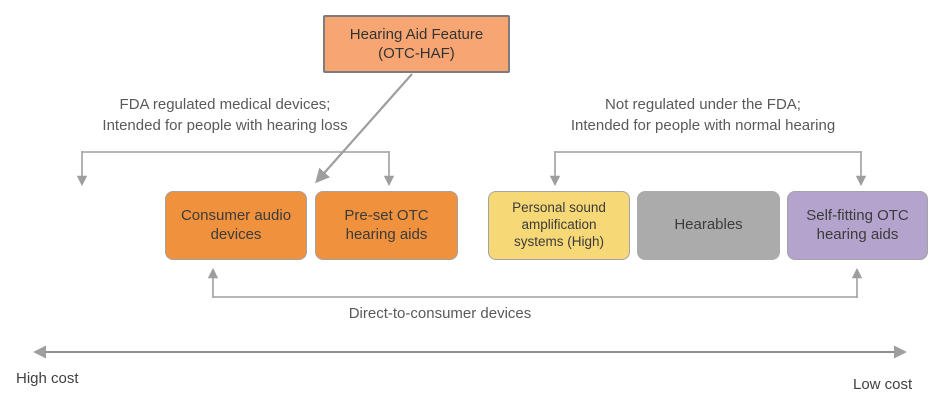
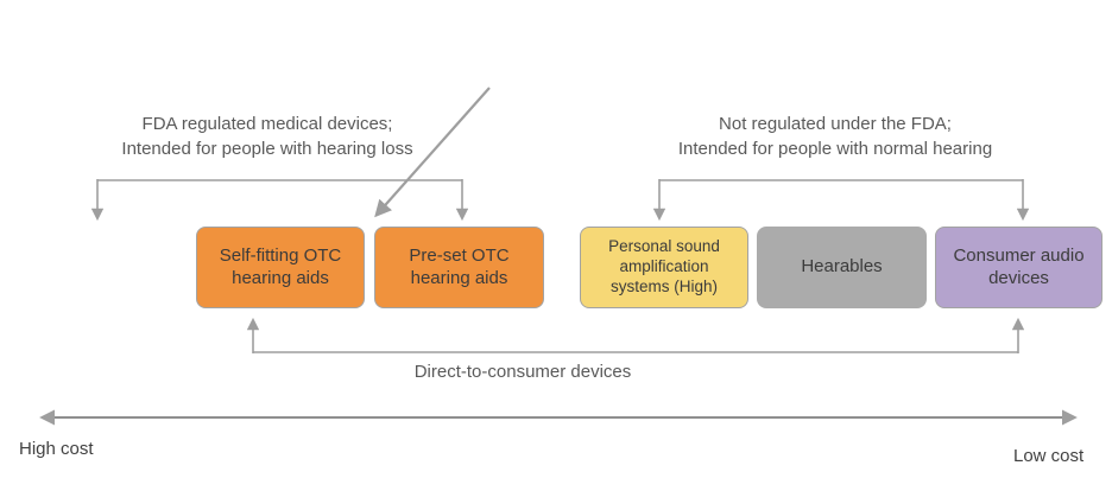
- Hearing Aid Feature
- (OTC-HAF)
  FDA regulated medical devices;
  Intended for people with hearing loss
  Not regulated under the FDA;
  Intended for people with normal hearing
- Consumer audio devices
+ Self-fitting OTC hearing aids
  Pre-set OTC hearing aids
  Personal sound amplification systems (High)
  Hearables
- Self-fitting OTC hearing aids
+ Consumer audio devices
  Direct-to-consumer devices
  High cost
  Low cost
